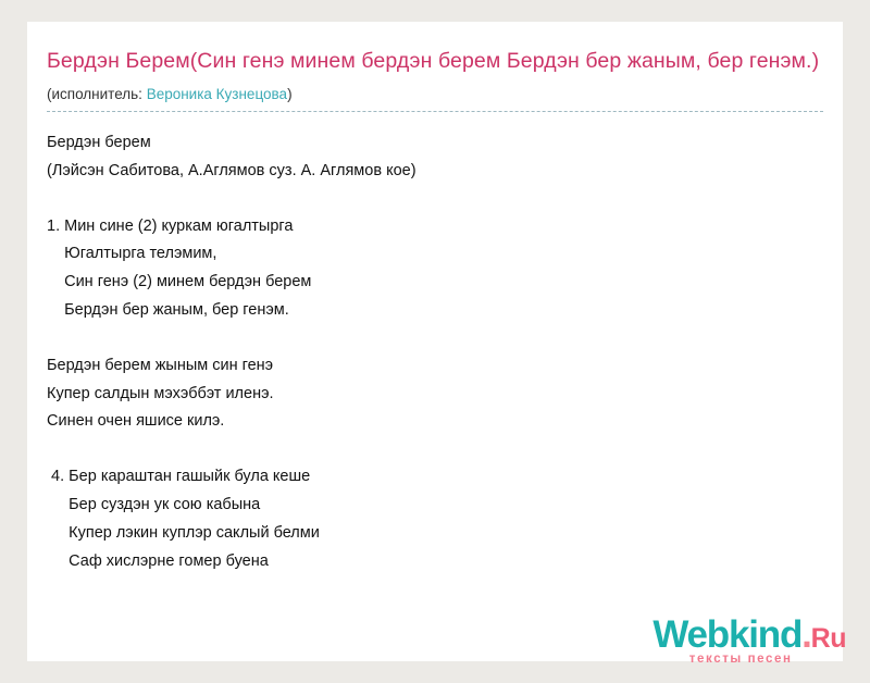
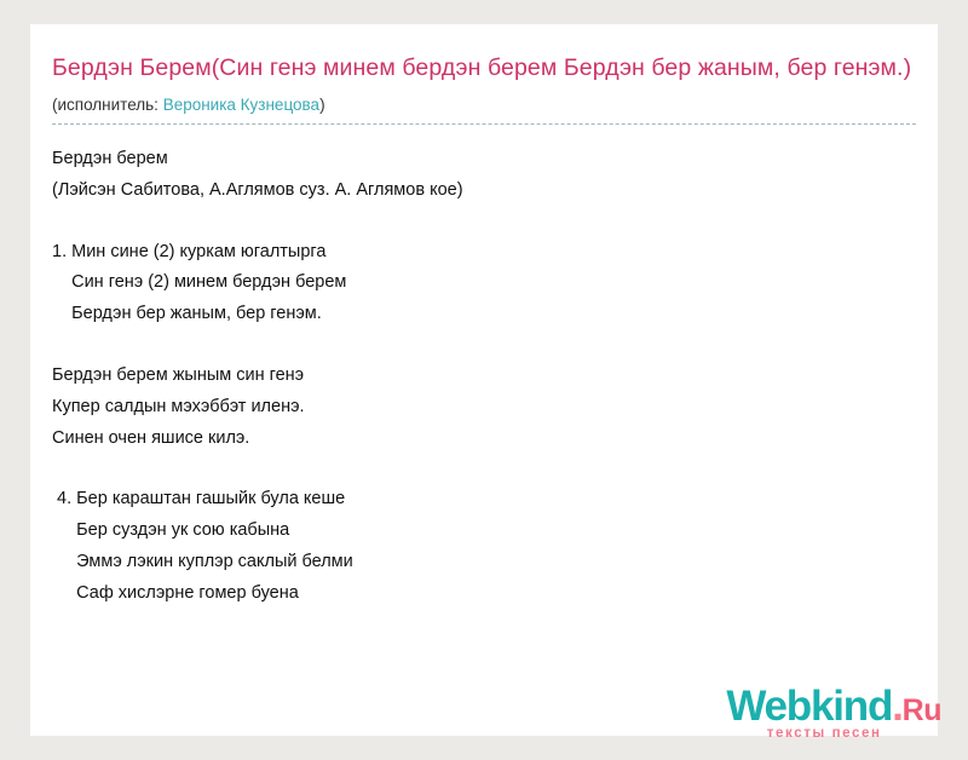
  Бердэн Берем(Син генэ минем бердэн берем Бердэн бер жаным, бер генэм.)
  (исполнитель: Вероника Кузнецова)
  Бердэн берем
  (Лэйсэн Сабитова, А.Аглямов суз. А. Аглямов кое)
  1. Мин сине (2) куркам югалтырга
- Югалтырга телэмим,
  Син генэ (2) минем бердэн берем
  Бердэн бер жаным, бер генэм.
  Бердэн берем жыным син генэ
  Купер салдын мэхэббэт иленэ.
  Синен очен яшисе килэ.
  4. Бер караштан гашыйк була кеше
  Бер суздэн ук сою кабына
- Купер лэкин куплэр саклый белми
+ Эммэ лэкин куплэр саклый белми
  Саф хислэрне гомер буена
  Webkind.Ru
  тексты песен
